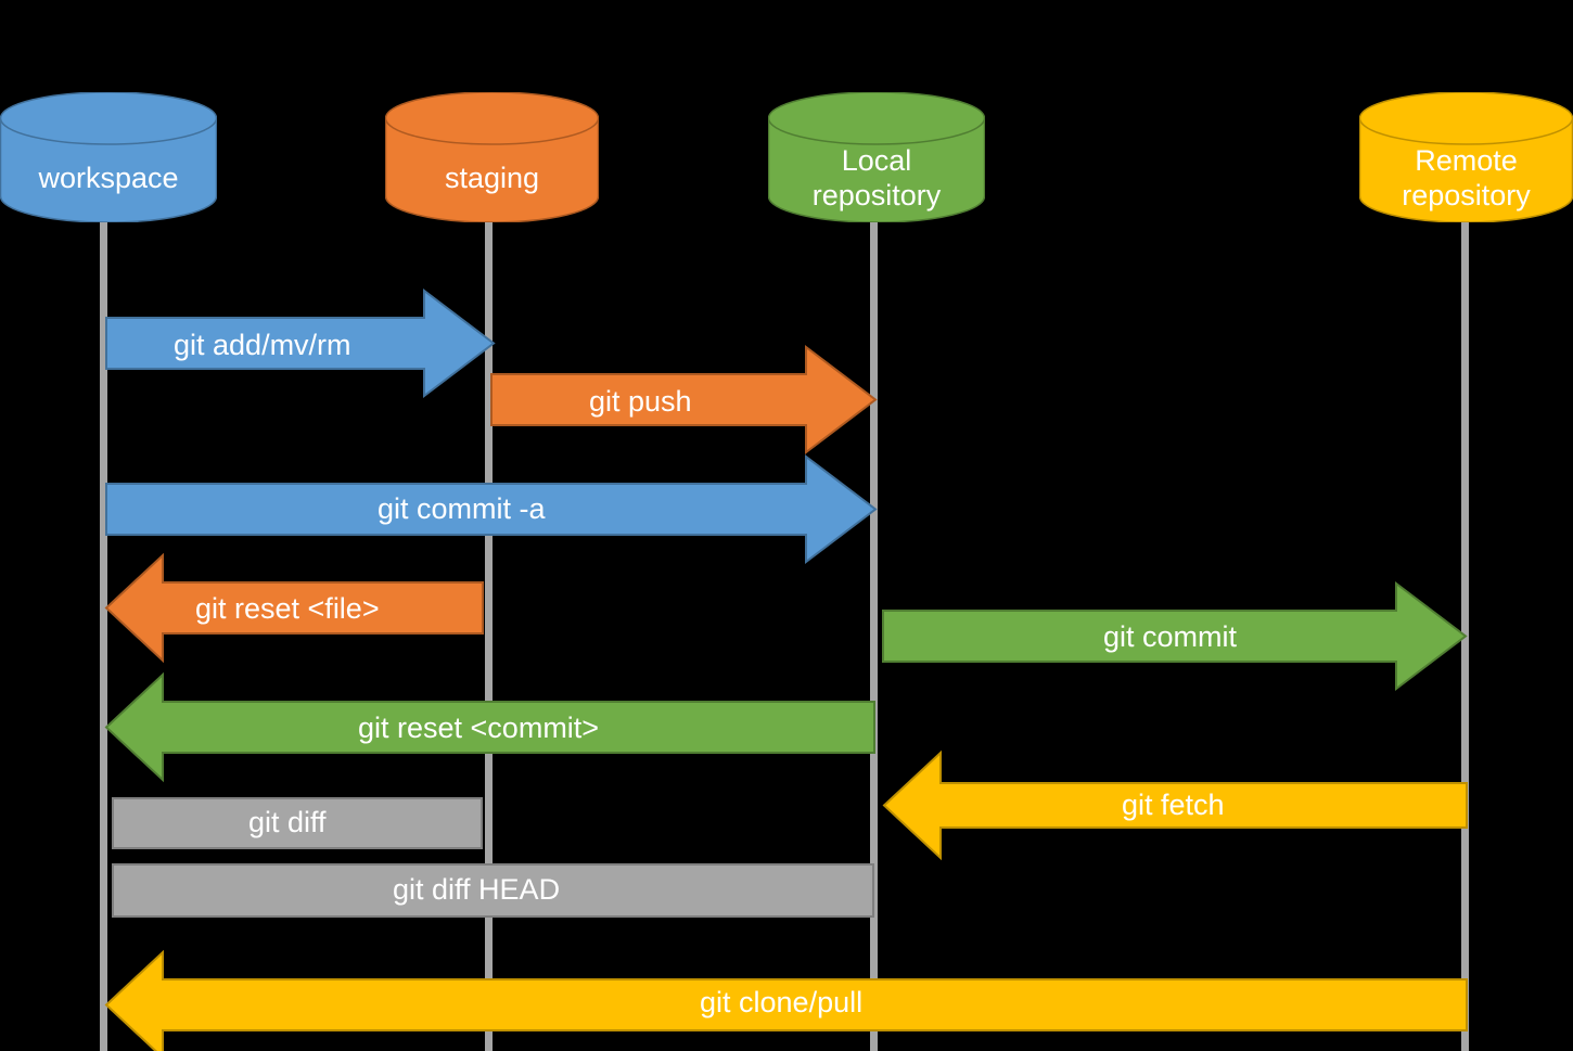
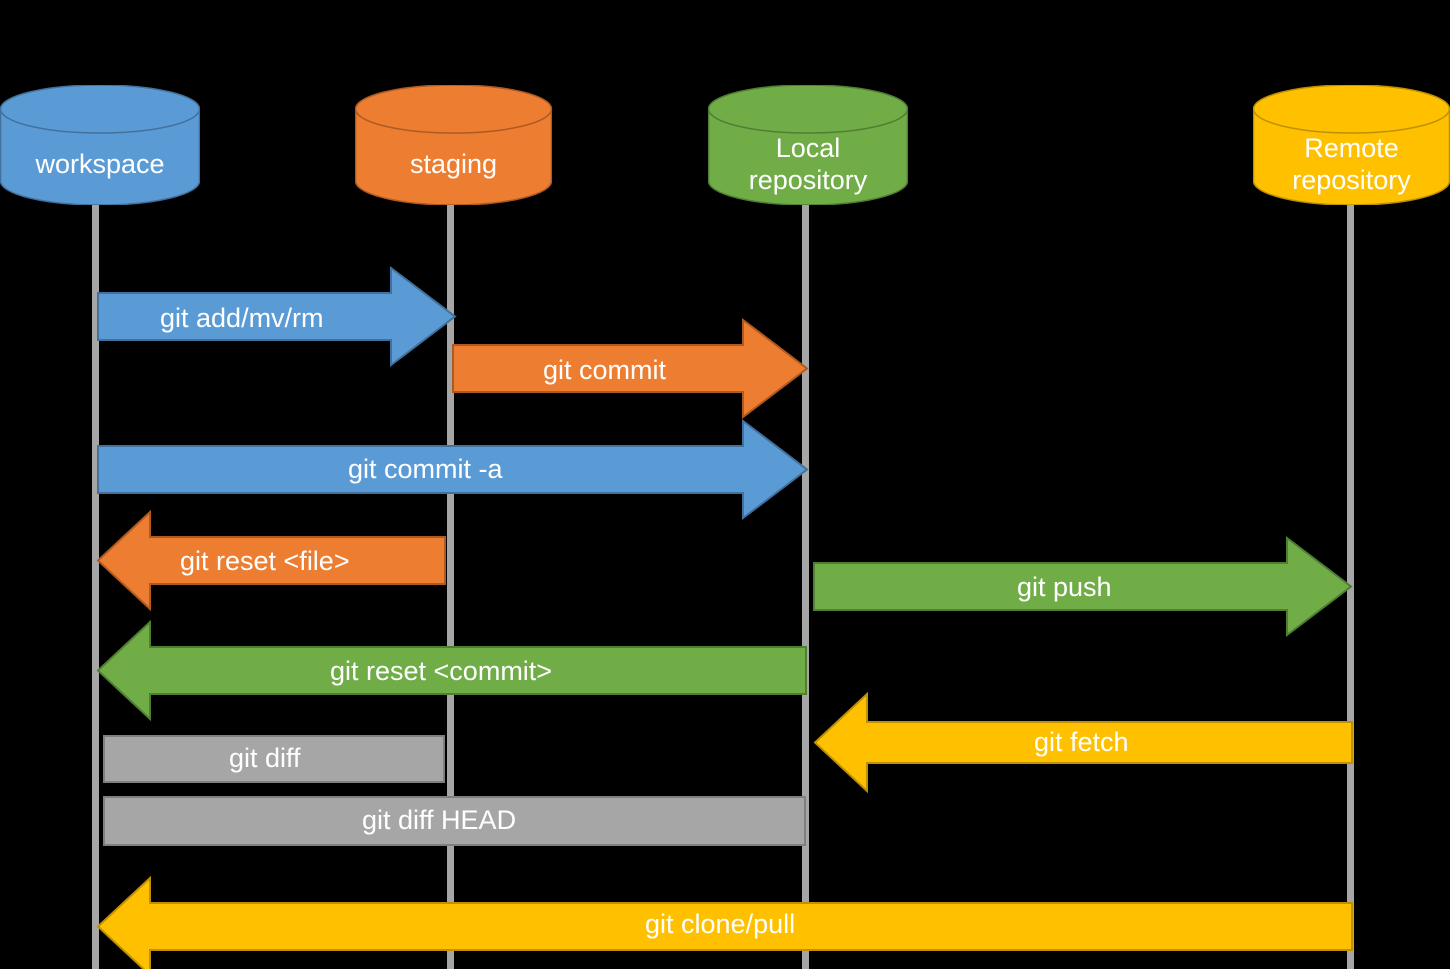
  workspace
  staging
  Local
  repository
  Remote
  repository
  git add/mv/rm
- git push
+ git commit
  git commit -a
  git reset <file>
- git commit
+ git push
  git reset <commit>
  git fetch
  git clone/pull
  git diff
  git diff HEAD
